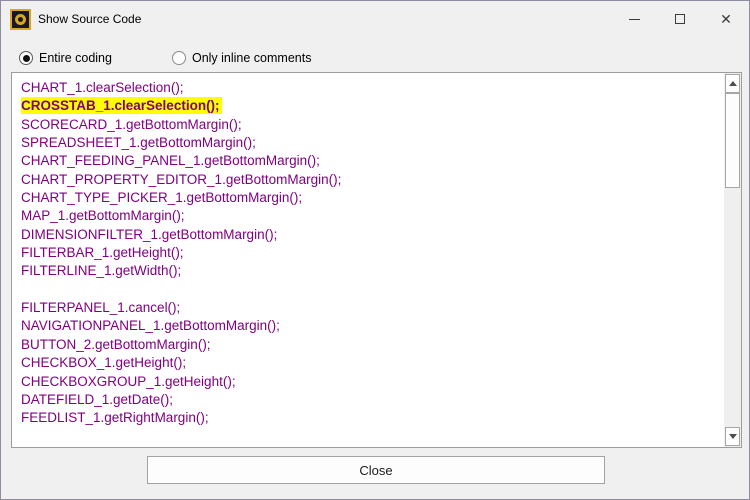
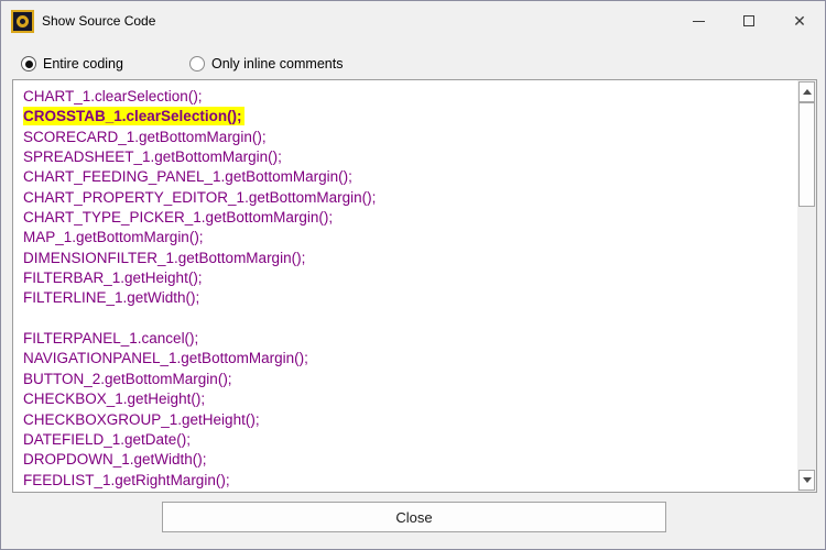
  Show Source Code
  ✕
  Entire coding
  Only inline comments
  CHART_1.clearSelection();
  CROSSTAB_1.clearSelection();
  SCORECARD_1.getBottomMargin();
  SPREADSHEET_1.getBottomMargin();
  CHART_FEEDING_PANEL_1.getBottomMargin();
  CHART_PROPERTY_EDITOR_1.getBottomMargin();
  CHART_TYPE_PICKER_1.getBottomMargin();
  MAP_1.getBottomMargin();
  DIMENSIONFILTER_1.getBottomMargin();
  FILTERBAR_1.getHeight();
  FILTERLINE_1.getWidth();
  FILTERPANEL_1.cancel();
  NAVIGATIONPANEL_1.getBottomMargin();
  BUTTON_2.getBottomMargin();
  CHECKBOX_1.getHeight();
  CHECKBOXGROUP_1.getHeight();
  DATEFIELD_1.getDate();
+ DROPDOWN_1.getWidth();
  FEEDLIST_1.getRightMargin();
  Close
